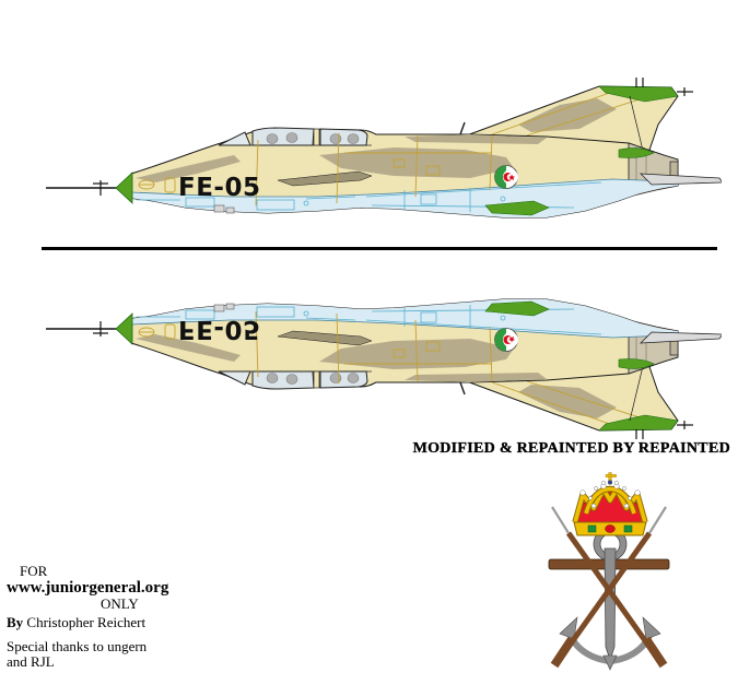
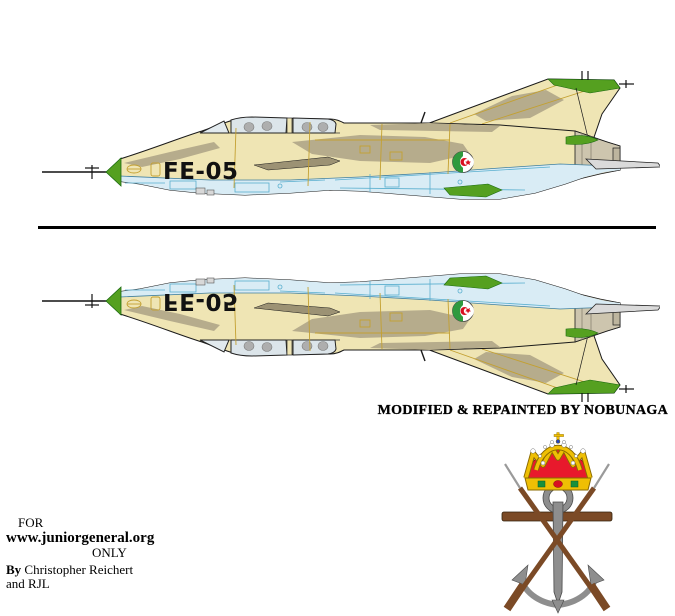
- MODIFIED & REPAINTED BY REPAINTED
+ MODIFIED & REPAINTED BY NOBUNAGA
  FOR
  www.juniorgeneral.org
  ONLY
  By Christopher Reichert
- Special thanks to ungern
  and RJL
